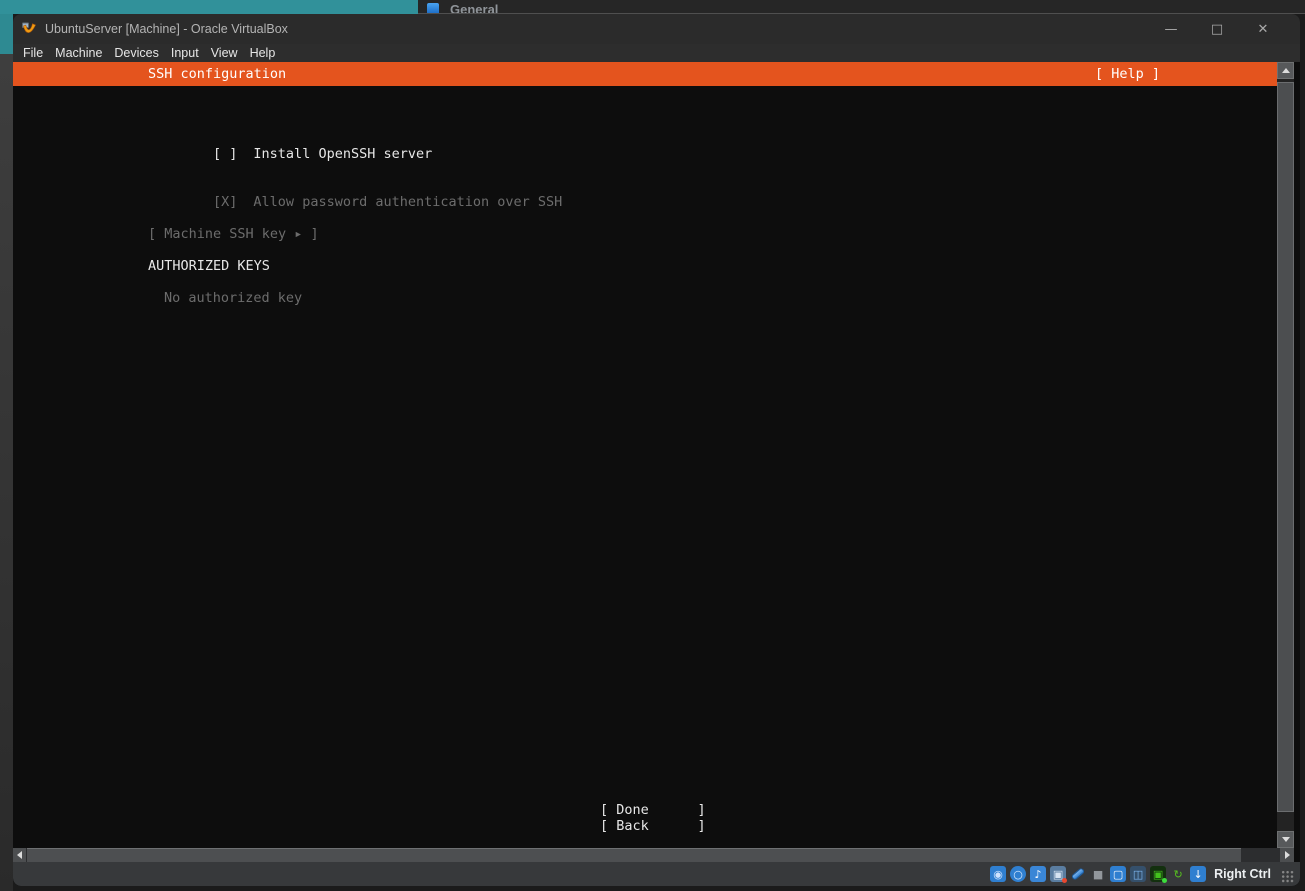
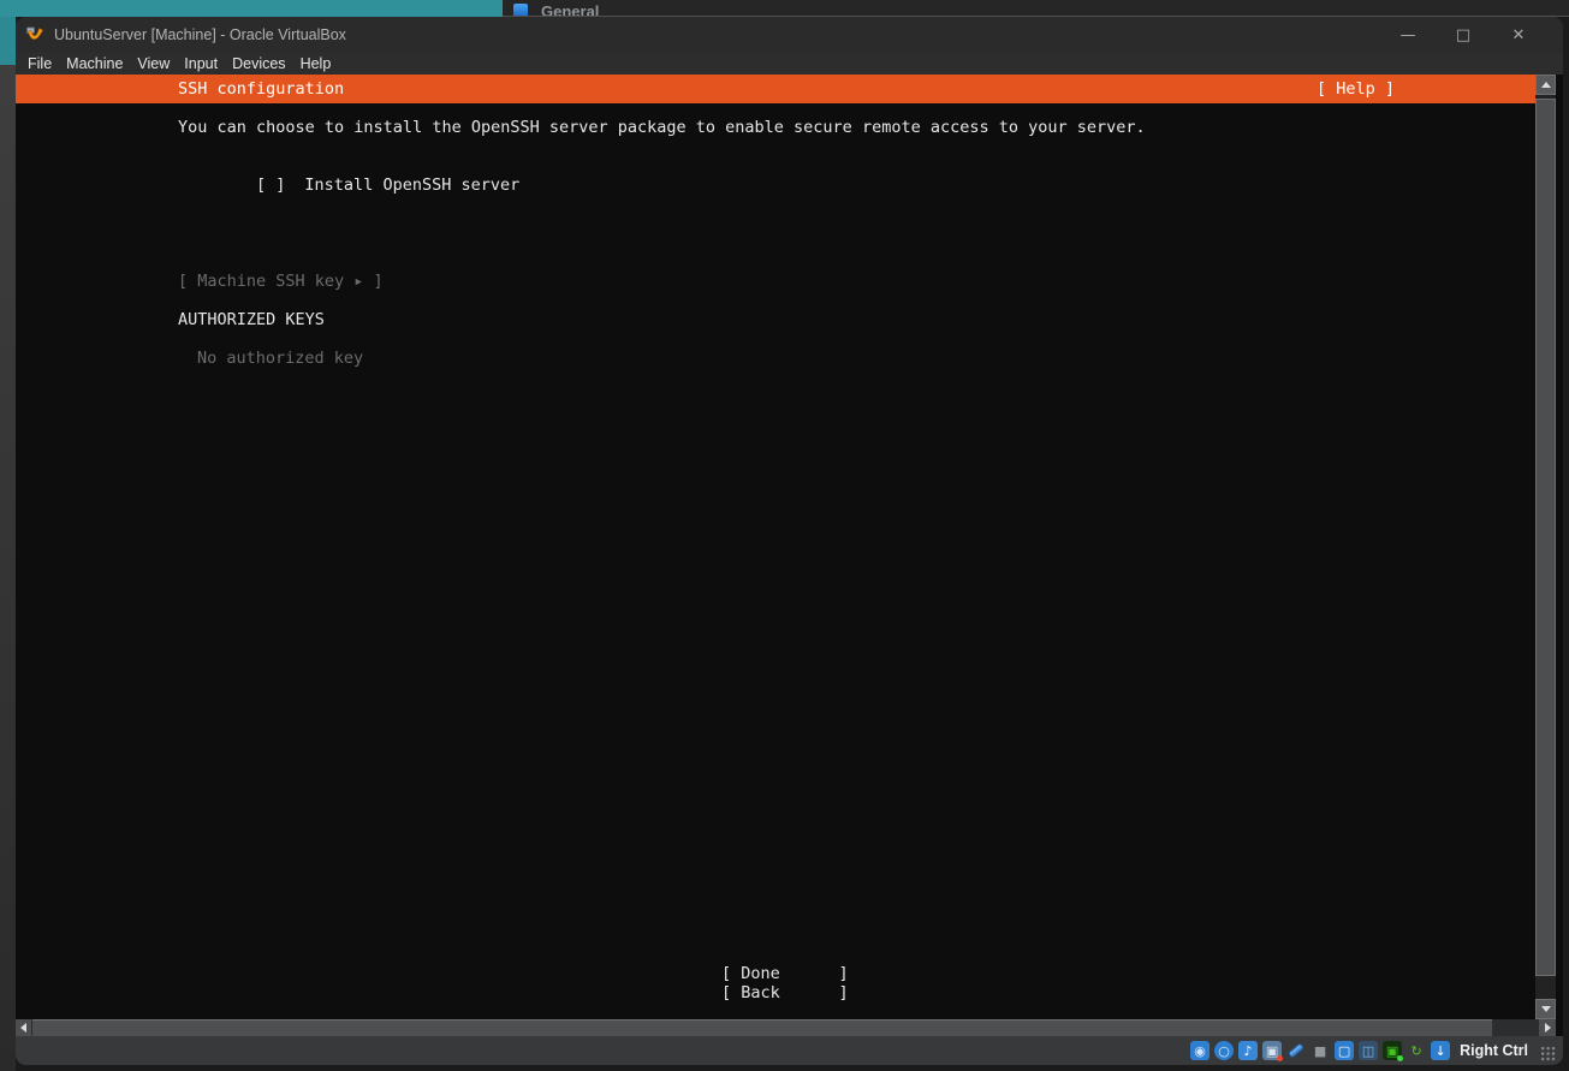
  General
  UbuntuServer [Machine] - Oracle VirtualBox
  —
  □
  ✕
  File
  Machine
- Devices
+ View
  Input
- View
+ Devices
  Help
  SSH configuration
  [ Help ]
+ You can choose to install the OpenSSH server package to enable secure remote access to your server.
  [ ] Install OpenSSH server
- [X] Allow password authentication over SSH
  [ Machine SSH key ▸ ]
  AUTHORIZED KEYS
  No authorized key
  [ Done ]
  [ Back ]
  ◉
  ○
  ♪
  ▣
  ■
  ▢
  ◫
  ▣
  ↻
  ↓
  Right Ctrl
